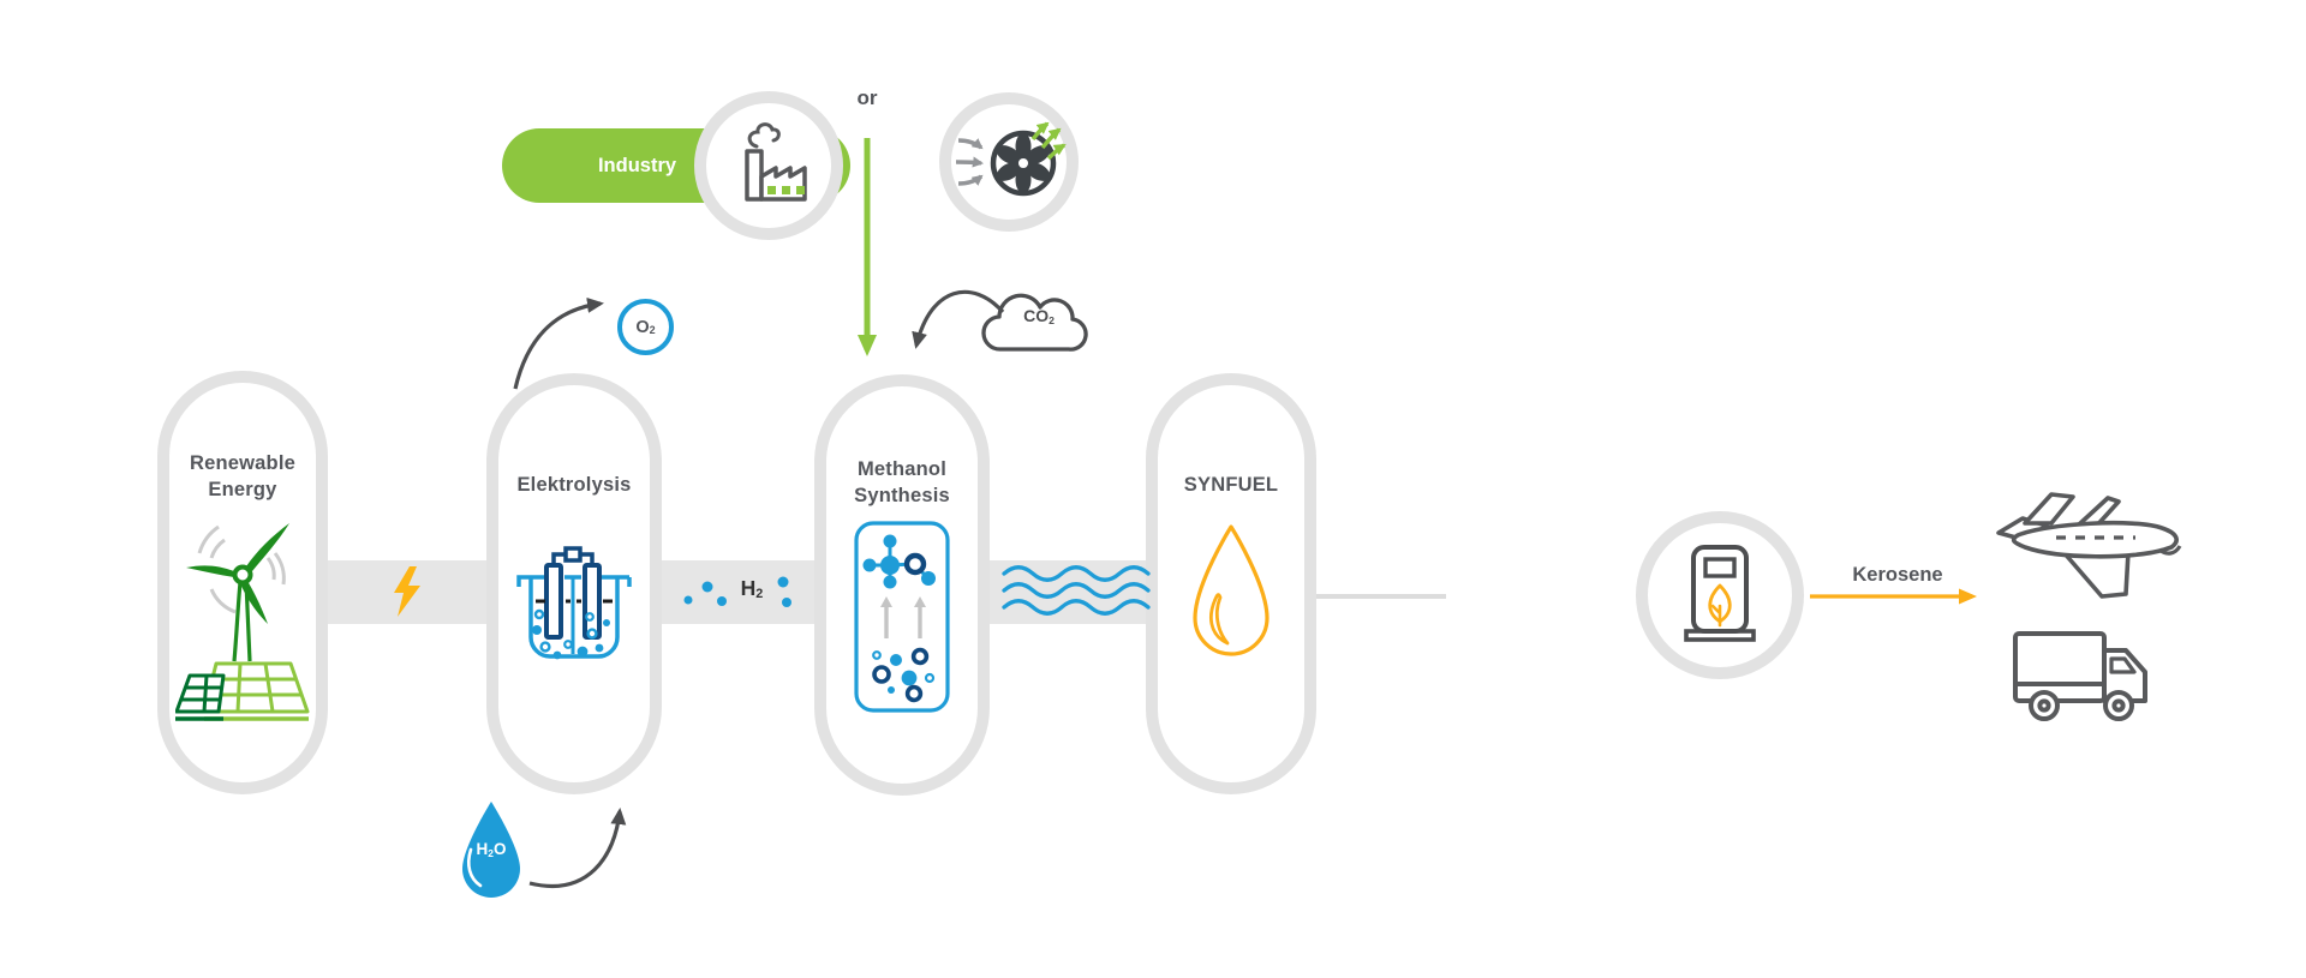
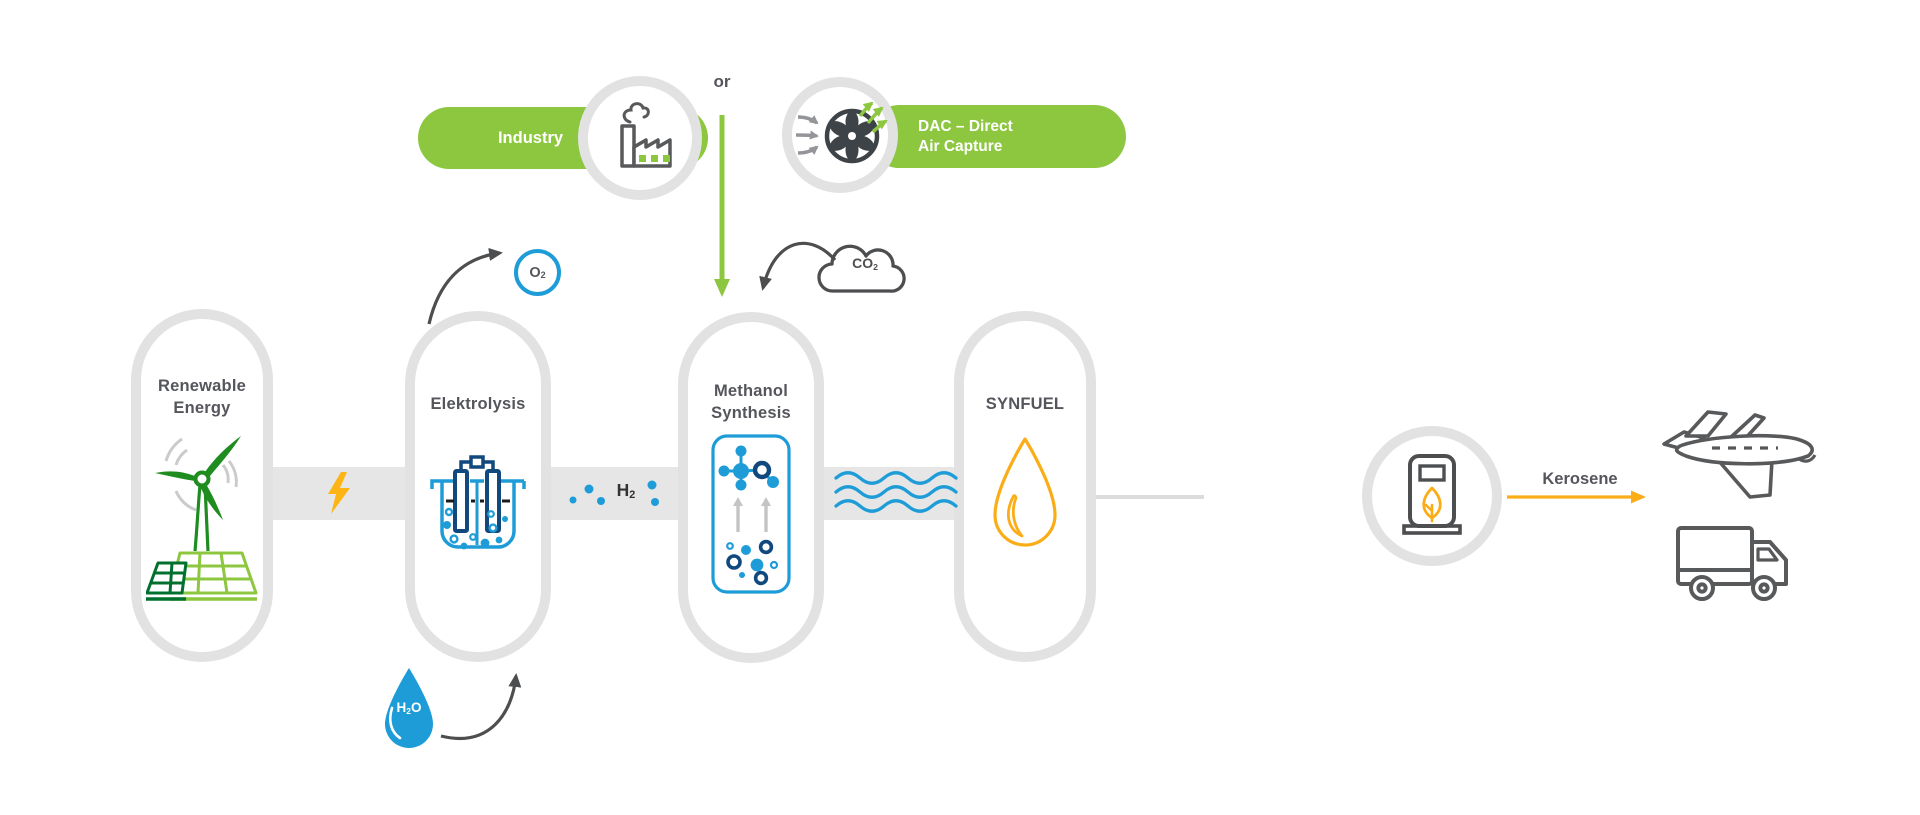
  Industry
  or
+ DAC – Direct
+ Air Capture
  CO2
  O2
  Renewable
  Energy
  Elektrolysis
  Methanol
  Synthesis
  SYNFUEL
  H2
  H2O
  Kerosene
